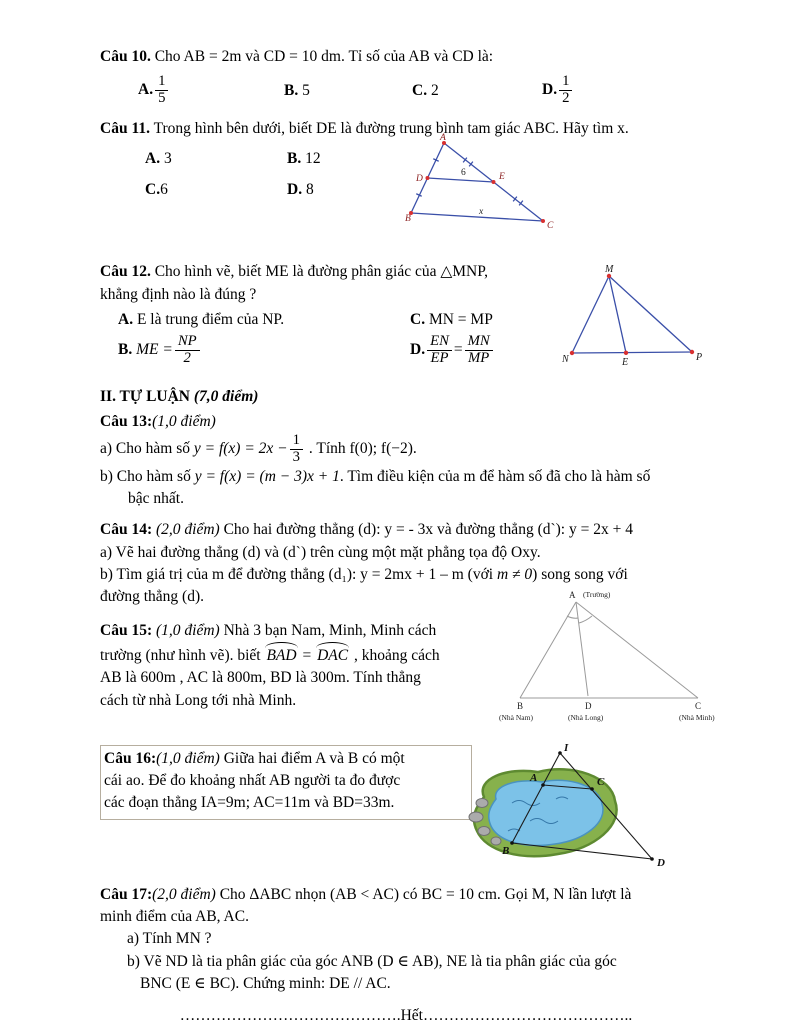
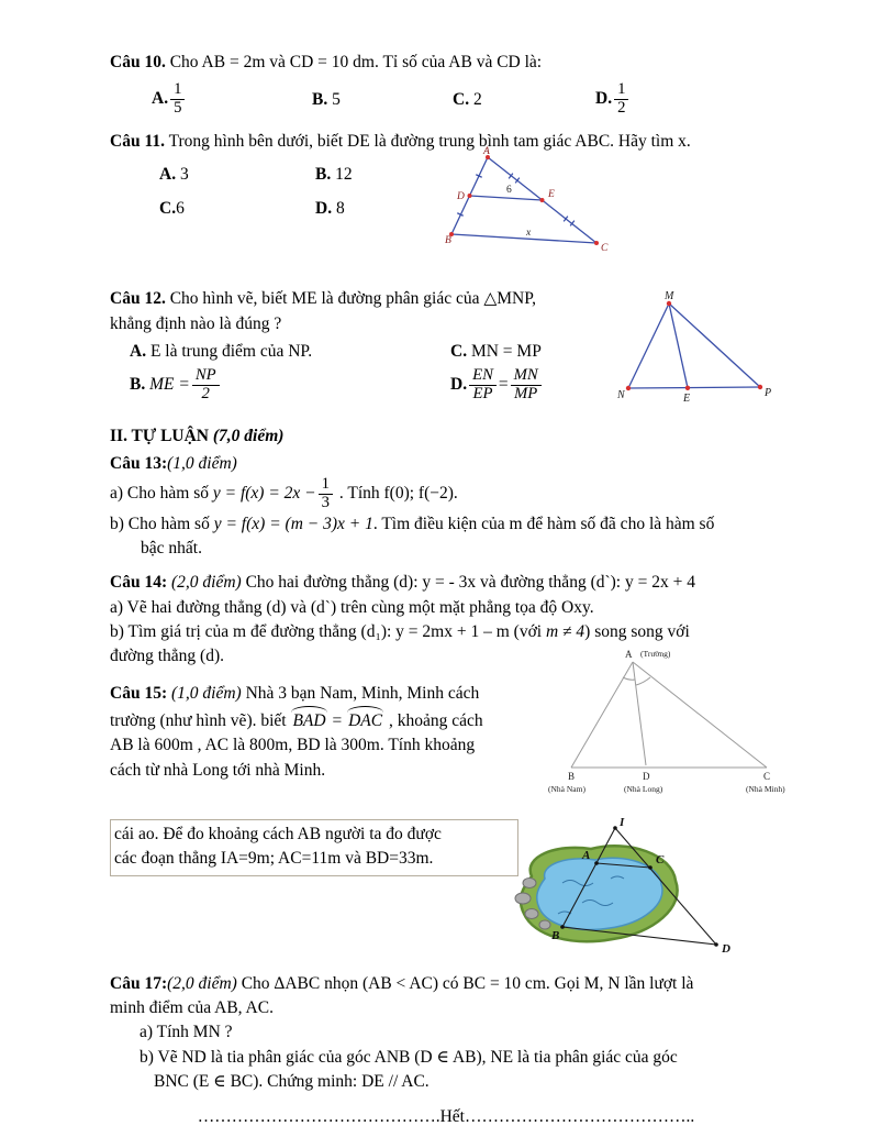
  Câu 10. Cho AB = 2m và CD = 10 dm. Tỉ số của AB và CD là:
  A.
  1
  5
  B. 5
  C. 2
  D.
  1
  2
  Câu 11. Trong hình bên dưới, biết DE là đường trung bình tam giác ABC. Hãy tìm x.
  A. 3
  B. 12
  C.6
  D. 8
  A
  D
  E
  B
  C
  6
  x
  Câu 12. Cho hình vẽ, biết ME là đường phân giác của △MNP,
  khẳng định nào là đúng ?
  A. E là trung điểm của NP.
  C. MN = MP
  B. ME =
  NP
  2
  D.
  EN
  EP
  =
  MN
  MP
  M
  N
  P
  E
  II. TỰ LUẬN (7,0 điểm)
  Câu 13:(1,0 điểm)
  a) Cho hàm số y = f(x) = 2x −
  1
  3
  . Tính f(0); f(−2).
  b) Cho hàm số y = f(x) = (m − 3)x + 1. Tìm điều kiện của m để hàm số đã cho là hàm số
  bậc nhất.
  Câu 14: (2,0 điểm) Cho hai đường thẳng (d): y = - 3x và đường thẳng (d`): y = 2x + 4
  a) Vẽ hai đường thẳng (d) và (d`) trên cùng một mặt phẳng tọa độ Oxy.
- b) Tìm giá trị của m để đường thẳng (d₁): y = 2mx + 1 – m (với m ≠ 0) song song với
+ b) Tìm giá trị của m để đường thẳng (d₁): y = 2mx + 1 – m (với m ≠ 4) song song với
  đường thẳng (d).
  Câu 15: (1,0 điểm) Nhà 3 bạn Nam, Minh, Minh cách
  trường (như hình vẽ). biết BAD = DAC , khoảng cách
- AB là 600m , AC là 800m, BD là 300m. Tính thẳng
+ AB là 600m , AC là 800m, BD là 300m. Tính khoảng
  cách từ nhà Long tới nhà Minh.
  A
  (Trường)
  B
  (Nhà Nam)
  D
  (Nhà Long)
  C
  (Nhà Minh)
- Câu 16:(1,0 điểm) Giữa hai điểm A và B có một
- cái ao. Để đo khoảng nhất AB người ta đo được
+ cái ao. Để đo khoảng cách AB người ta đo được
  các đoạn thẳng IA=9m; AC=11m và BD=33m.
  I
  A
  C
  B
  D
  Câu 17:(2,0 điểm) Cho ΔABC nhọn (AB < AC) có BC = 10 cm. Gọi M, N lần lượt là
  minh điểm của AB, AC.
  a) Tính MN ?
  b) Vẽ ND là tia phân giác của góc ANB (D ∈ AB), NE là tia phân giác của góc
  BNC (E ∈ BC). Chứng minh: DE // AC.
  …………………………………….Hết…………………………………..
